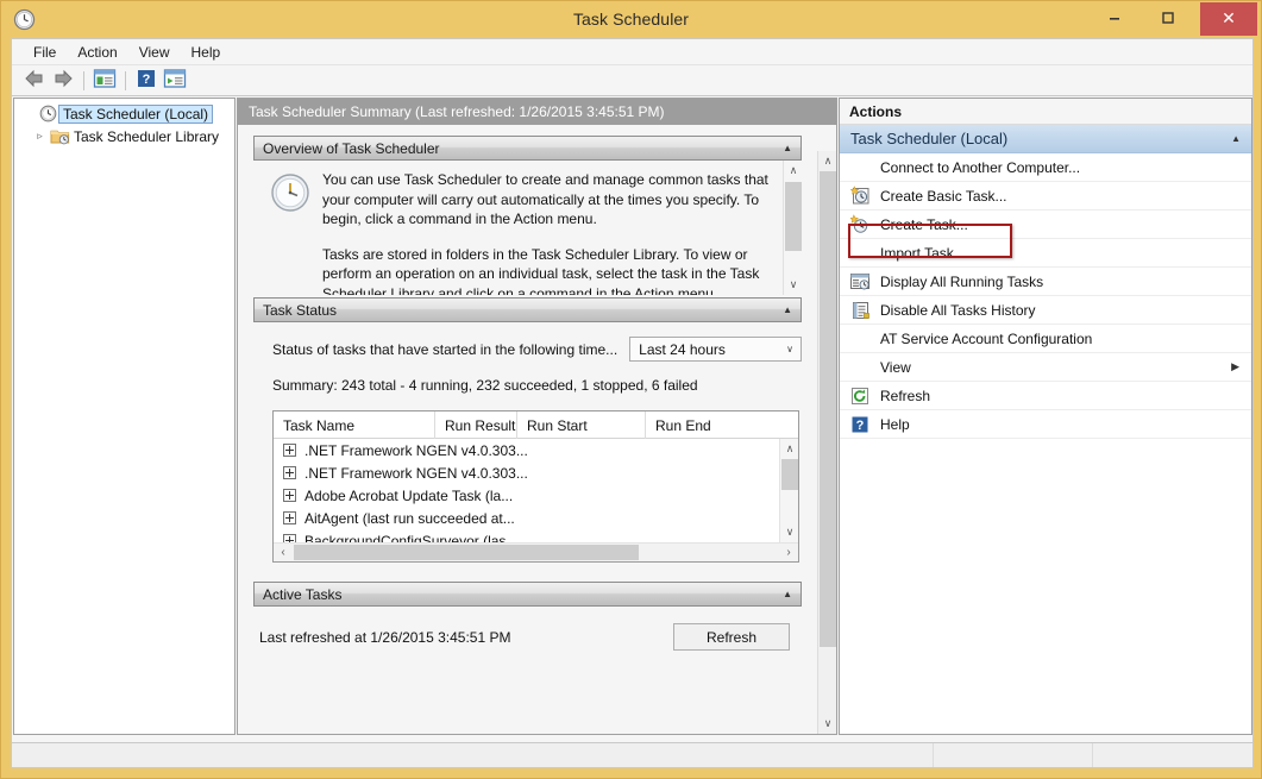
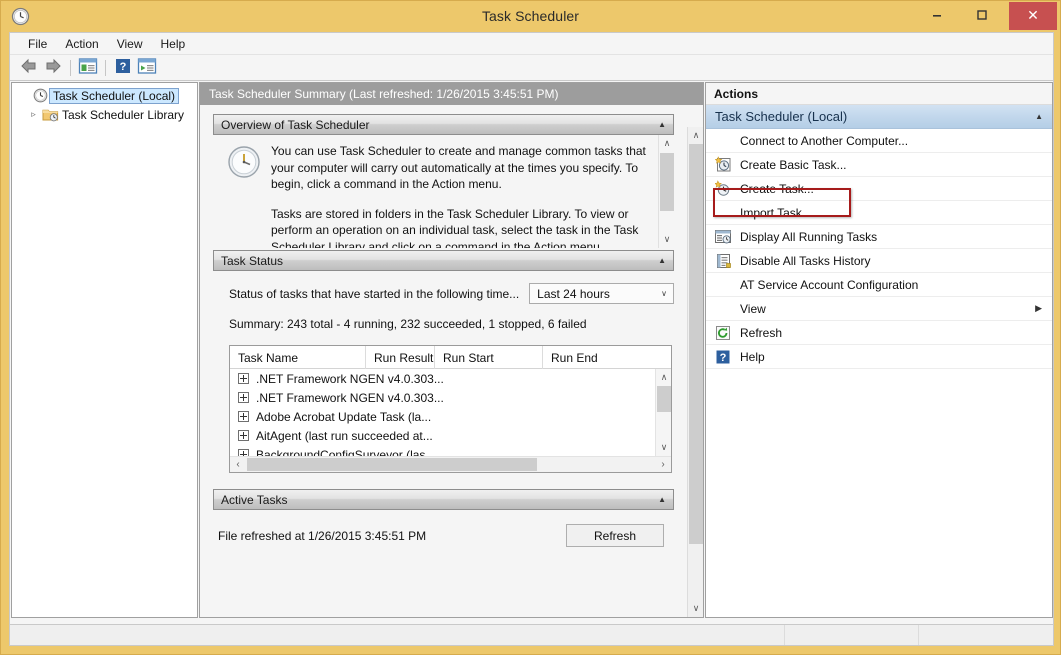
  Task Scheduler
  ✕
  File
  Action
  View
  Help
  ?
  Task Scheduler (Local)
  ▹
  Task Scheduler Library
  Task Scheduler Summary (Last refreshed: 1/26/2015 3:45:51 PM)
  Overview of Task Scheduler
  ▲
  You can use Task Scheduler to create and manage common tasks that your computer will carry out automatically at the times you specify. To begin, click a command in the Action menu.
  Tasks are stored in folders in the Task Scheduler Library. To view or perform an operation on an individual task, select the task in the Task Scheduler Library and click on a command in the Action menu.
  ∧
  ∨
  Task Status
  ▲
  Status of tasks that have started in the following time...
  Last 24 hours
  ∨
  Summary: 243 total - 4 running, 232 succeeded, 1 stopped, 6 failed
  Task Name
  Run Result
  Run Start
  Run End
  .NET Framework NGEN v4.0.303...
  .NET Framework NGEN v4.0.303...
  Adobe Acrobat Update Task (la...
  AitAgent (last run succeeded at...
  BackgroundConfigSurveyor (las
  ∧
  ∨
  ‹
  ›
  Active Tasks
  ▲
- Last refreshed at 1/26/2015 3:45:51 PM
+ File refreshed at 1/26/2015 3:45:51 PM
  Refresh
  ∧
  ∨
  Actions
  Task Scheduler (Local)
  ▲
  Connect to Another Computer...
  Create Basic Task...
  Create Task...
  Import Task...
  Display All Running Tasks
  Disable All Tasks History
  AT Service Account Configuration
  View
  ▶
  Refresh
  ?
  Help
